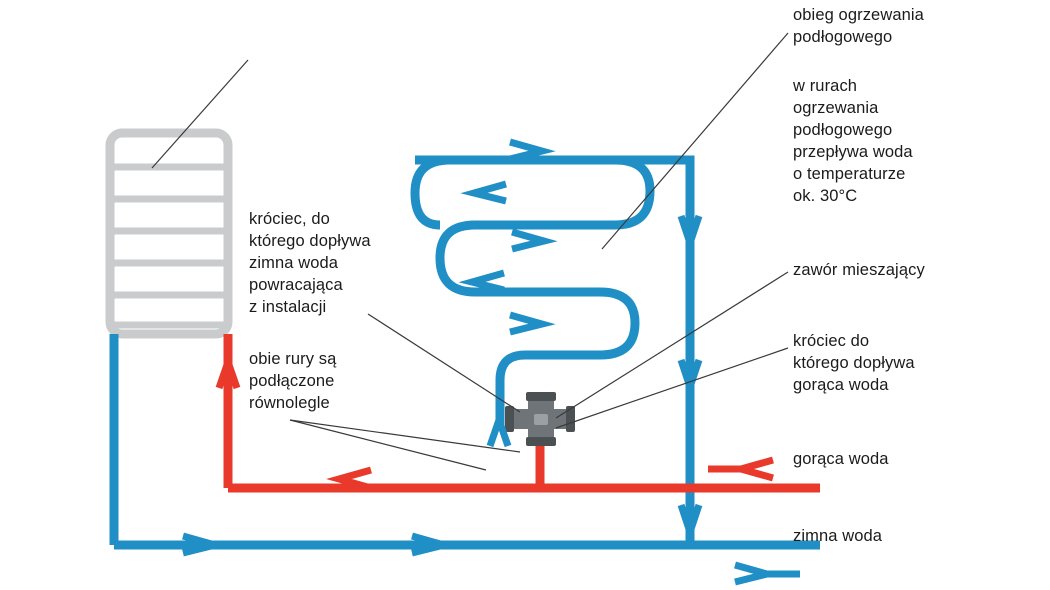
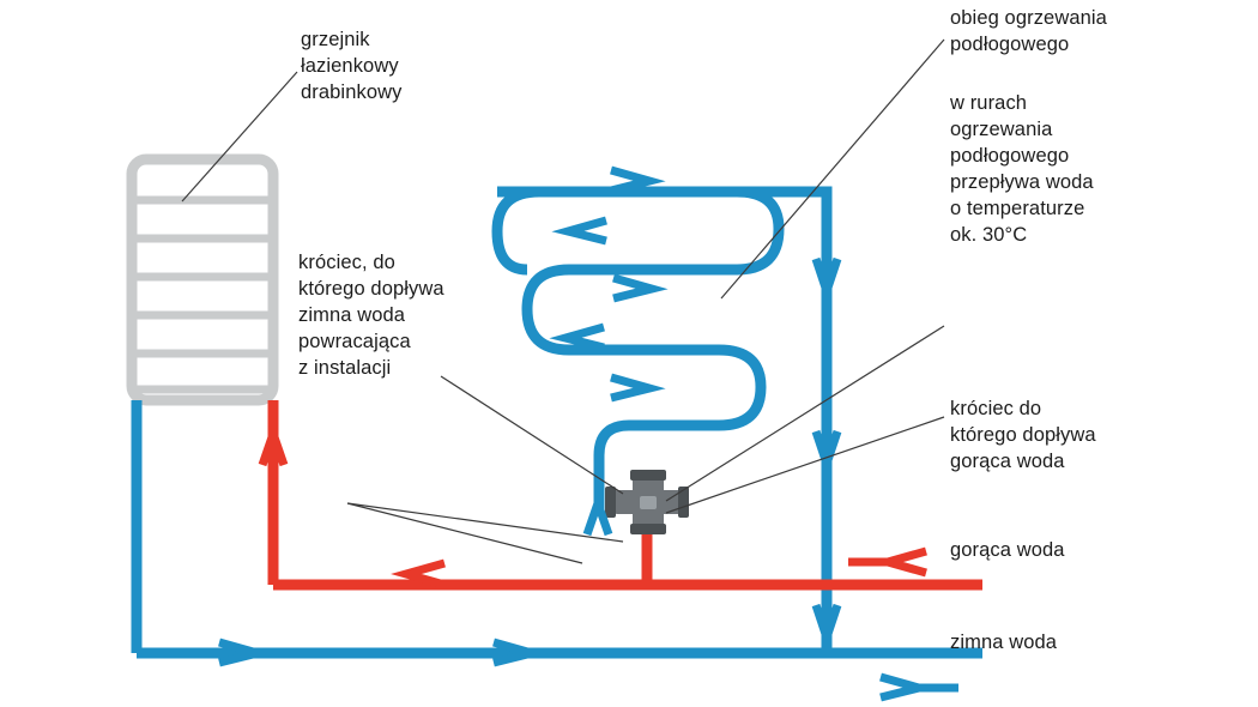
+ grzejnik
+ łazienkowy
+ drabinkowy
  obieg ogrzewania
  podłogowego
  w rurach
  ogrzewania
  podłogowego
  przepływa woda
  o temperaturze
  ok. 30°C
  króciec, do
  którego dopływa
  zimna woda
  powracająca
  z instalacji
- zawór mieszający
  króciec do
  którego dopływa
  gorąca woda
- obie rury są
- podłączone
- równolegle
  gorąca woda
  zimna woda
